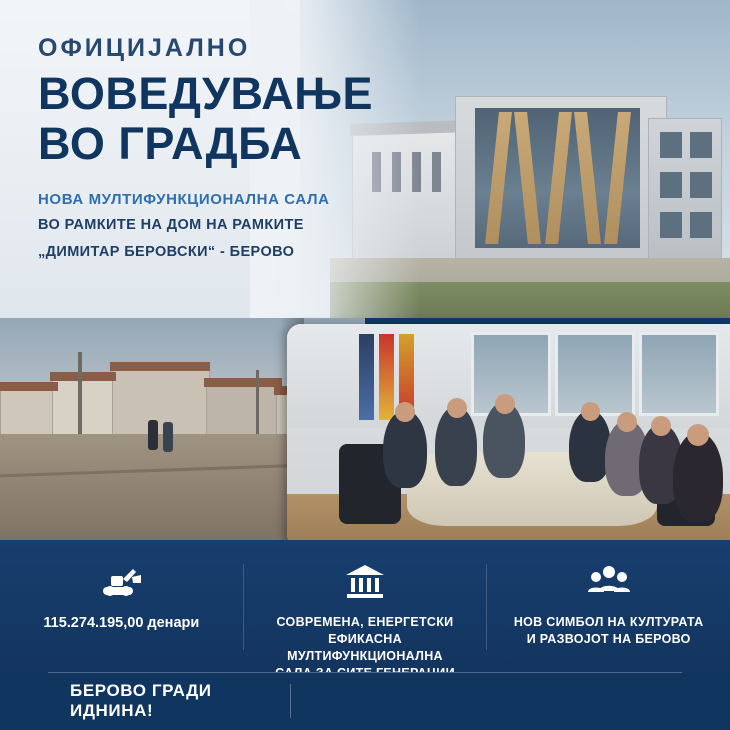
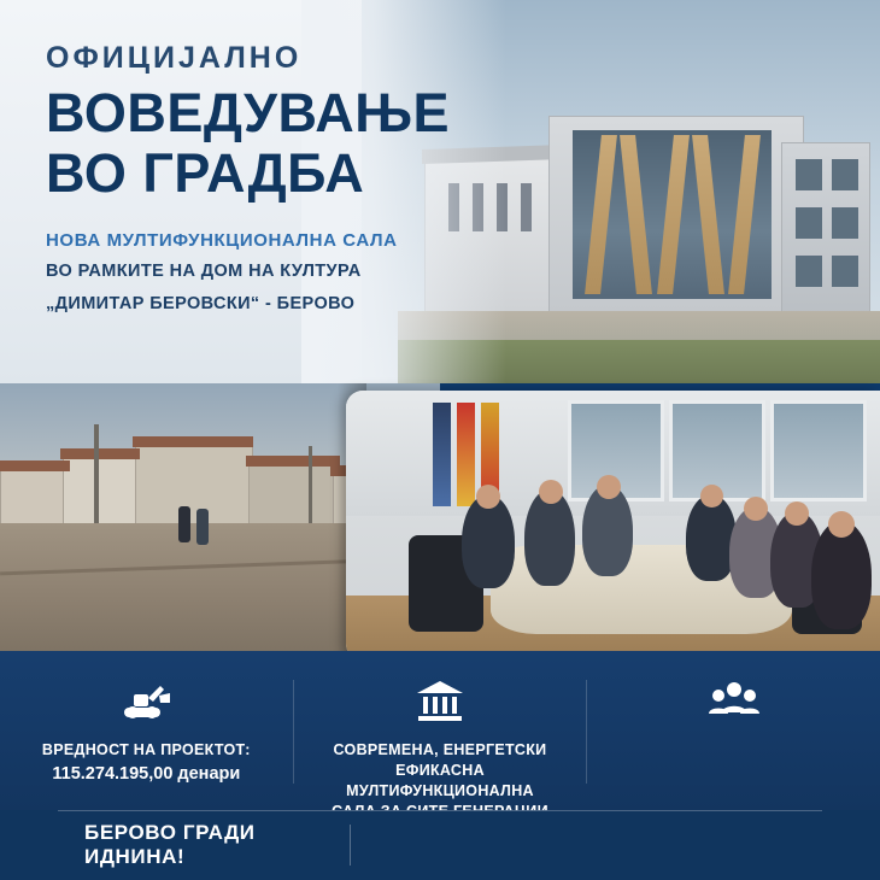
  ОФИЦИЈАЛНО
  ВОВЕДУВАЊЕ
  ВО ГРАДБА
  НОВА МУЛТИФУНКЦИОНАЛНА САЛА
- ВО РАМКИТЕ НА ДОМ НА РАМКИТЕ
+ ВО РАМКИТЕ НА ДОМ НА КУЛТУРА
  „ДИМИТАР БЕРОВСКИ“ - БЕРОВО
+ ВРЕДНОСТ НА ПРОЕКТОТ:
  115.274.195,00 денари
  СОВРЕМЕНА, ЕНЕРГЕТСКИ
  ЕФИКАСНА МУЛТИФУНКЦИОНАЛНА
- НОВ СИМБОЛ НА КУЛТУРАТА
- И РАЗВОЈОТ НА БЕРОВО
  БЕРОВО ГРАДИ ИДНИНА!
